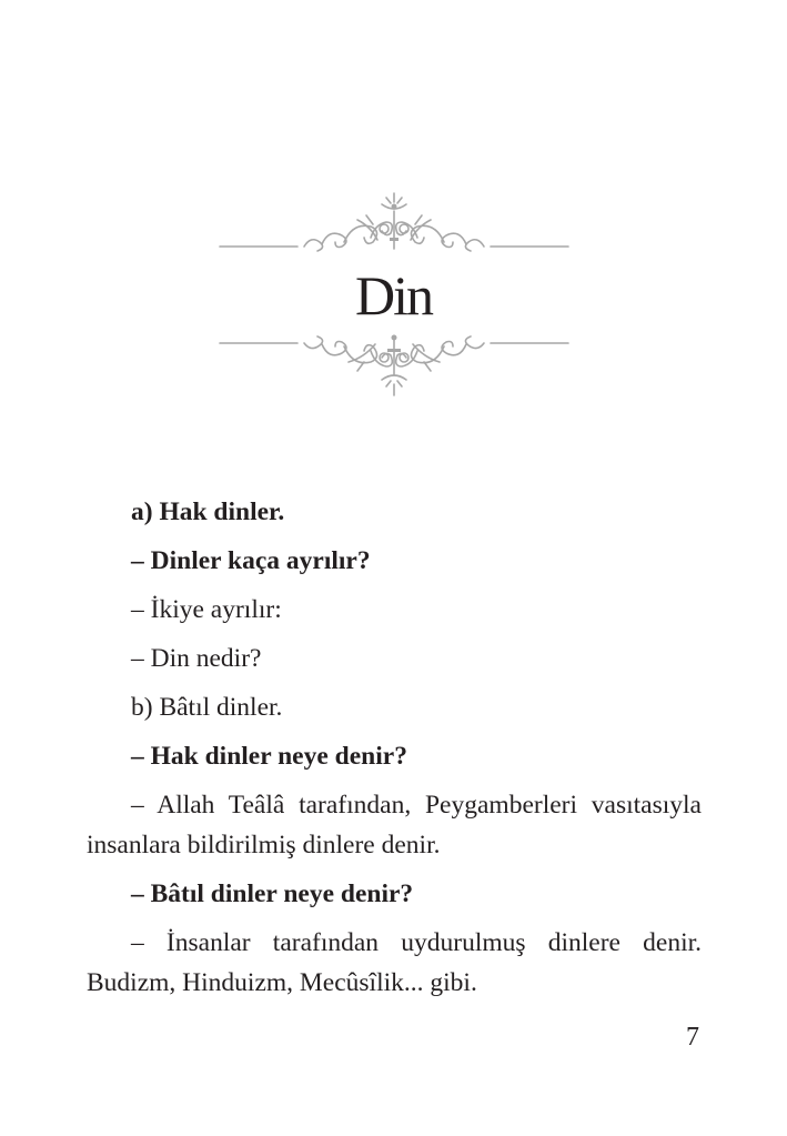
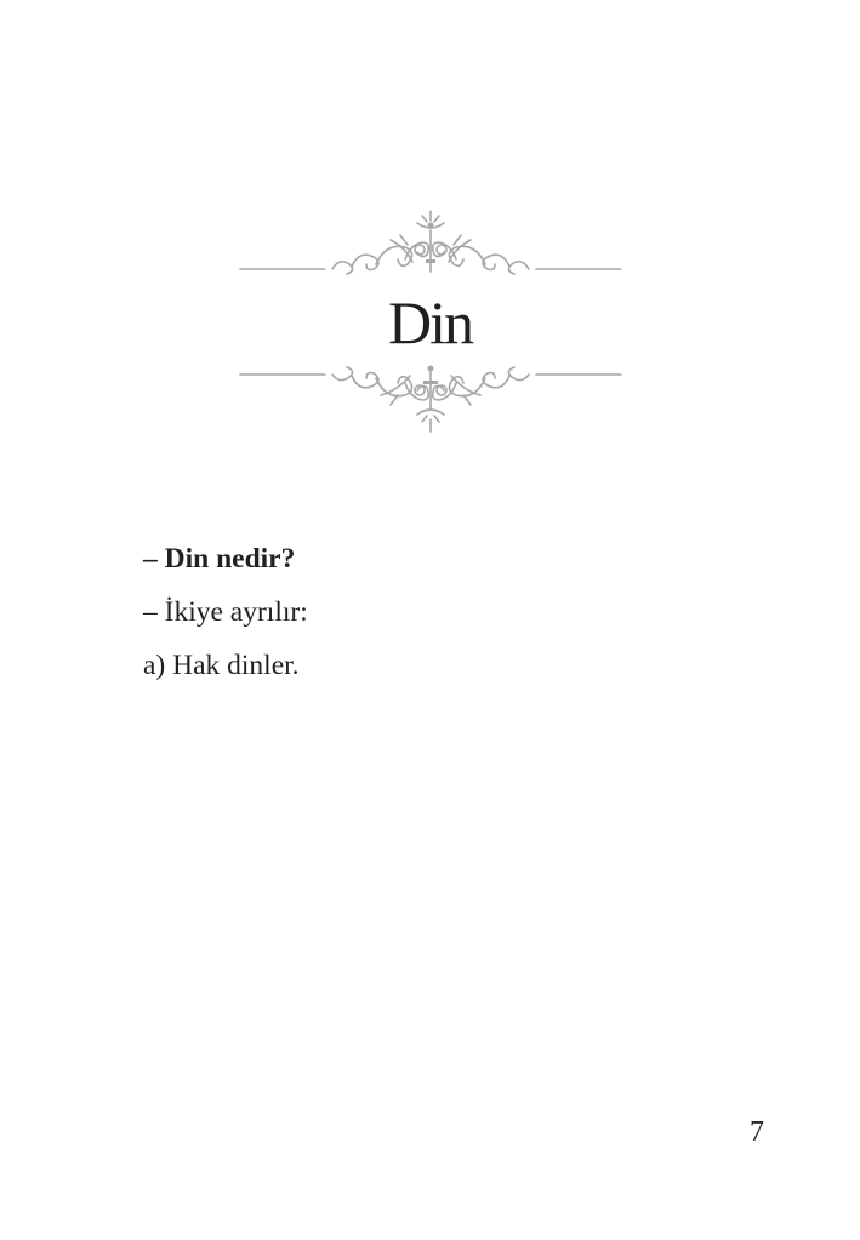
  Din
- a) Hak dinler.
+ – Din nedir?
- – Dinler kaça ayrılır?
  – İkiye ayrılır:
- – Din nedir?
+ a) Hak dinler.
- b) Bâtıl dinler.
- – Hak dinler neye denir?
- – Allah Teâlâ tarafından, Peygamberleri vasıtasıyla insanlara bildirilmiş dinlere denir.
- – Bâtıl dinler neye denir?
- – İnsanlar tarafından uydurulmuş dinlere denir. Budizm, Hinduizm, Mecûsîlik... gibi.
  7
